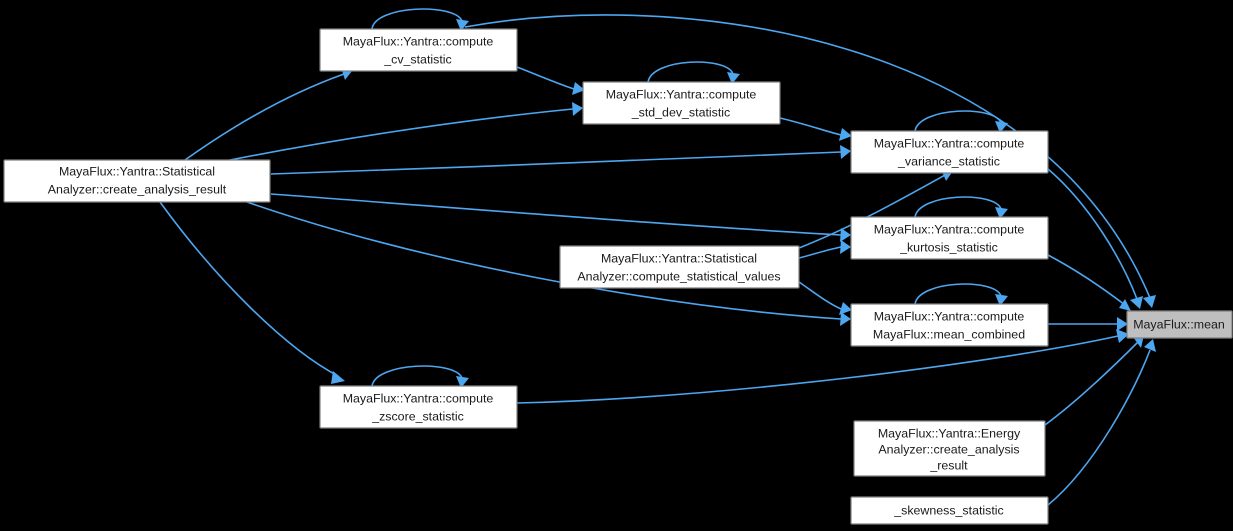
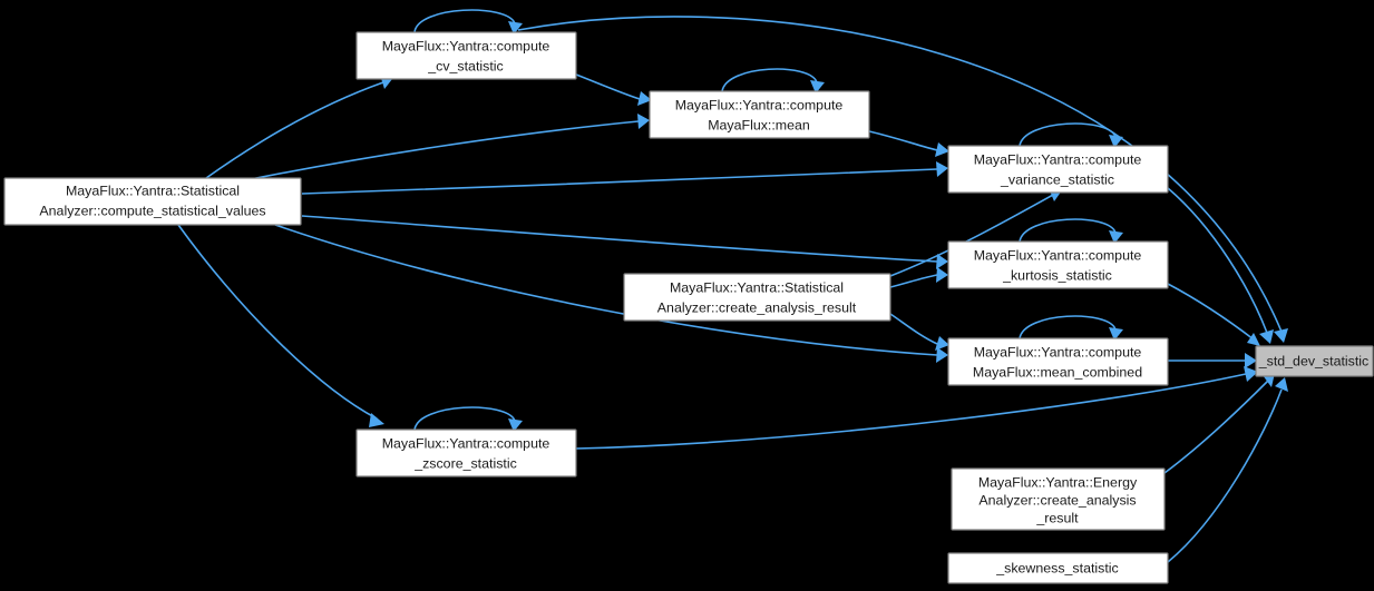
  MayaFlux::Yantra::Statistical
- Analyzer::create_analysis_result
+ Analyzer::compute_statistical_values
  MayaFlux::Yantra::compute
  _cv_statistic
  MayaFlux::Yantra::compute
- _std_dev_statistic
+ MayaFlux::mean
  MayaFlux::Yantra::compute
  _variance_statistic
  MayaFlux::Yantra::compute
  _kurtosis_statistic
  MayaFlux::Yantra::Statistical
- Analyzer::compute_statistical_values
+ Analyzer::create_analysis_result
  MayaFlux::Yantra::compute
  MayaFlux::mean_combined
  MayaFlux::Yantra::compute
  _zscore_statistic
  MayaFlux::Yantra::Energy
  Analyzer::create_analysis
  _result
  _skewness_statistic
- MayaFlux::mean
+ _std_dev_statistic
